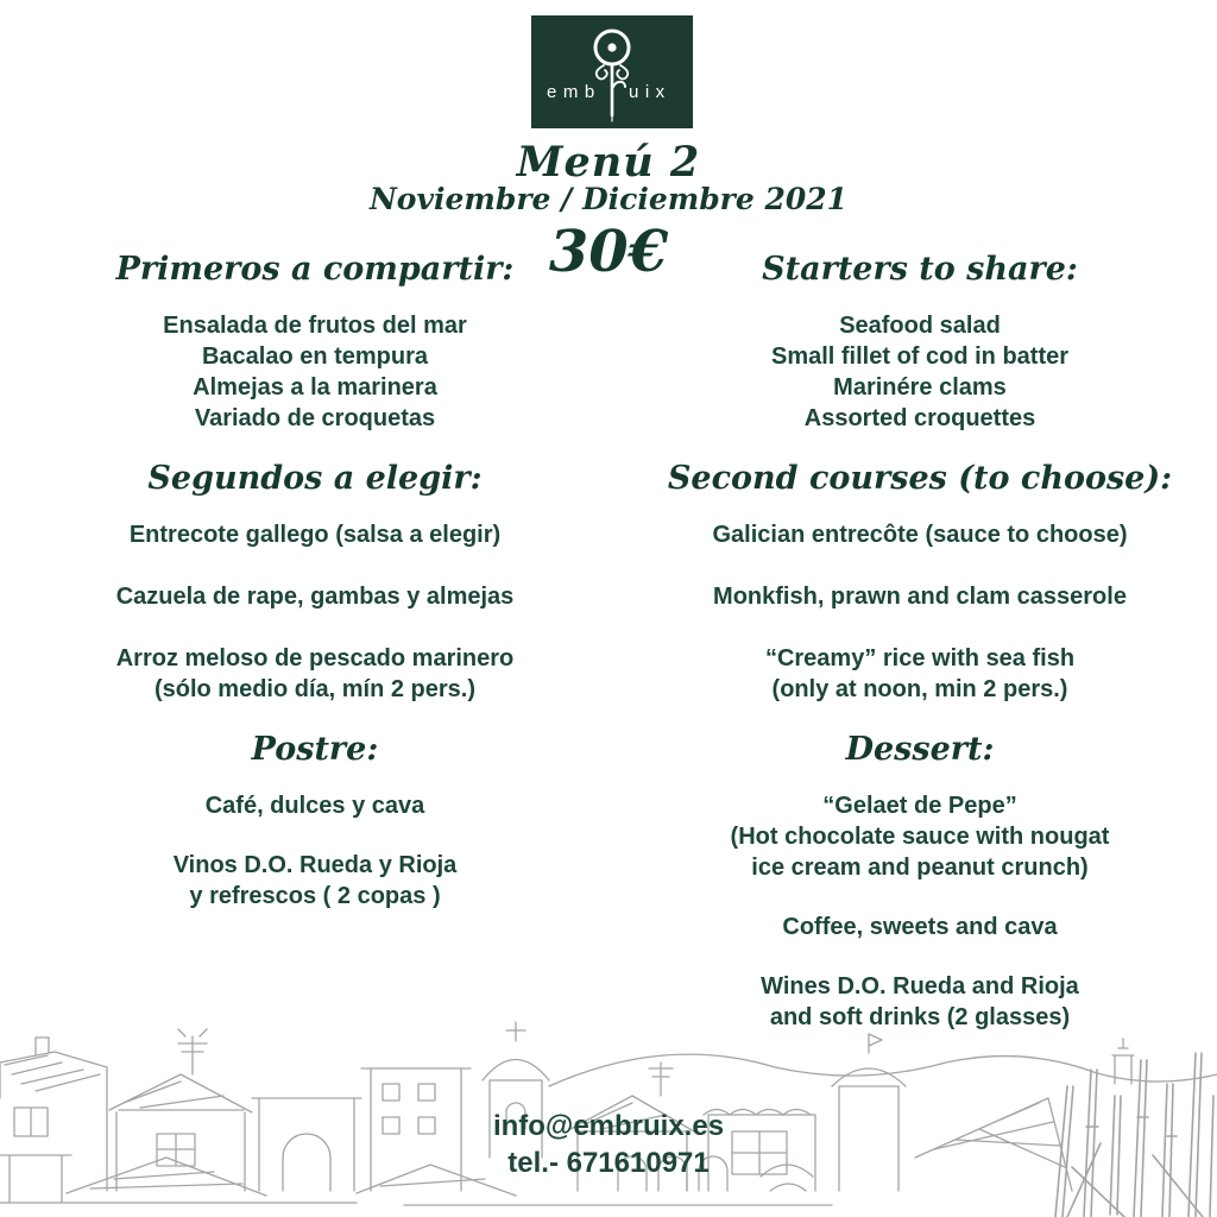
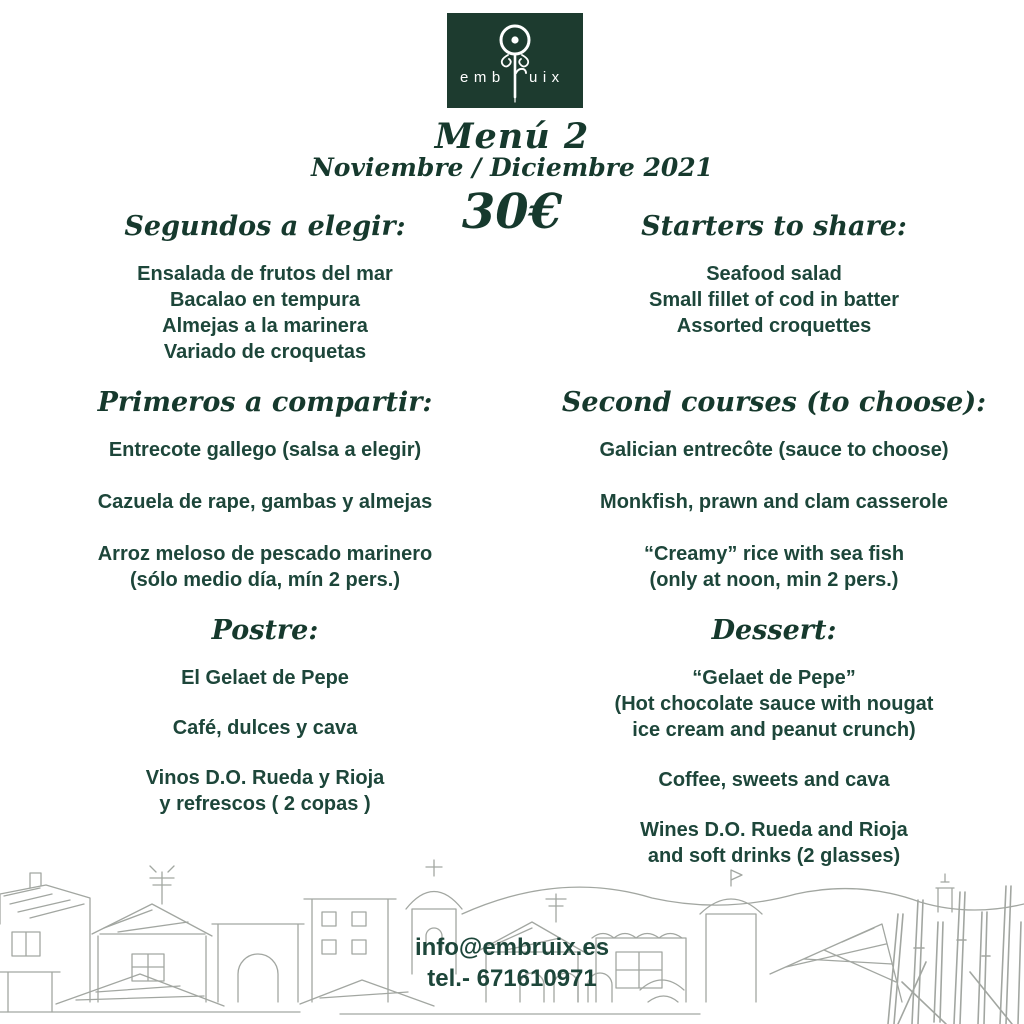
  emb
  uix
  Menú 2
  Noviembre / Diciembre 2021
  30€
- Primeros a compartir:
+ Segundos a elegir:
  Ensalada de frutos del mar
  Bacalao en tempura
  Almejas a la marinera
  Variado de croquetas
- Segundos a elegir:
+ Primeros a compartir:
  Entrecote gallego (salsa a elegir)
  Cazuela de rape, gambas y almejas
  Arroz meloso de pescado marinero
  (sólo medio día, mín 2 pers.)
  Postre:
+ El Gelaet de Pepe
  Café, dulces y cava
  Vinos D.O. Rueda y Rioja
  y refrescos ( 2 copas )
  Starters to share:
  Seafood salad
  Small fillet of cod in batter
- Marinére clams
  Assorted croquettes
  Second courses (to choose):
  Galician entrecôte (sauce to choose)
  Monkfish, prawn and clam casserole
  “Creamy” rice with sea fish
  (only at noon, min 2 pers.)
  Dessert:
  “Gelaet de Pepe”
  (Hot chocolate sauce with nougat
  ice cream and peanut crunch)
  Coffee, sweets and cava
  Wines D.O. Rueda and Rioja
  and soft drinks (2 glasses)
  info@embruix.es
  tel.- 671610971
